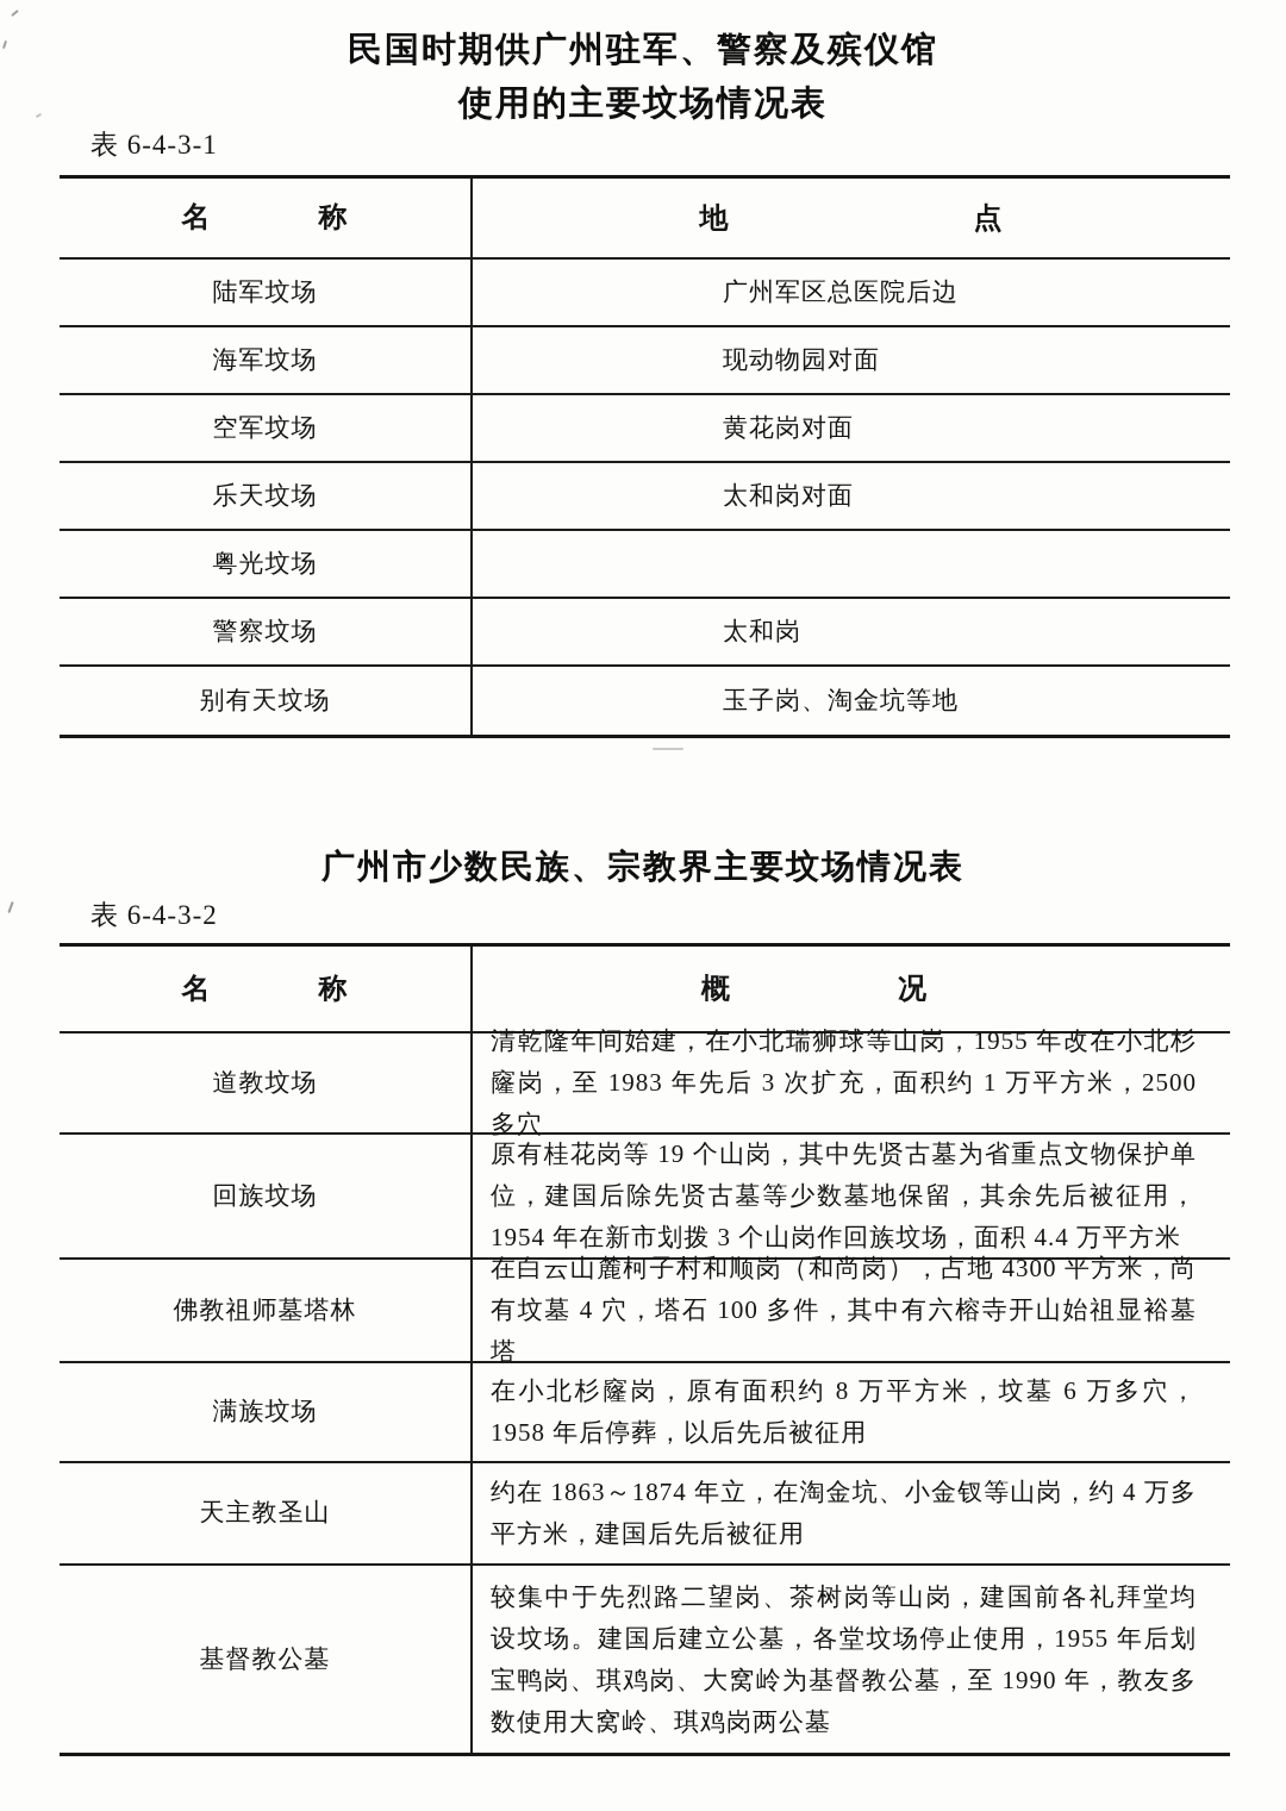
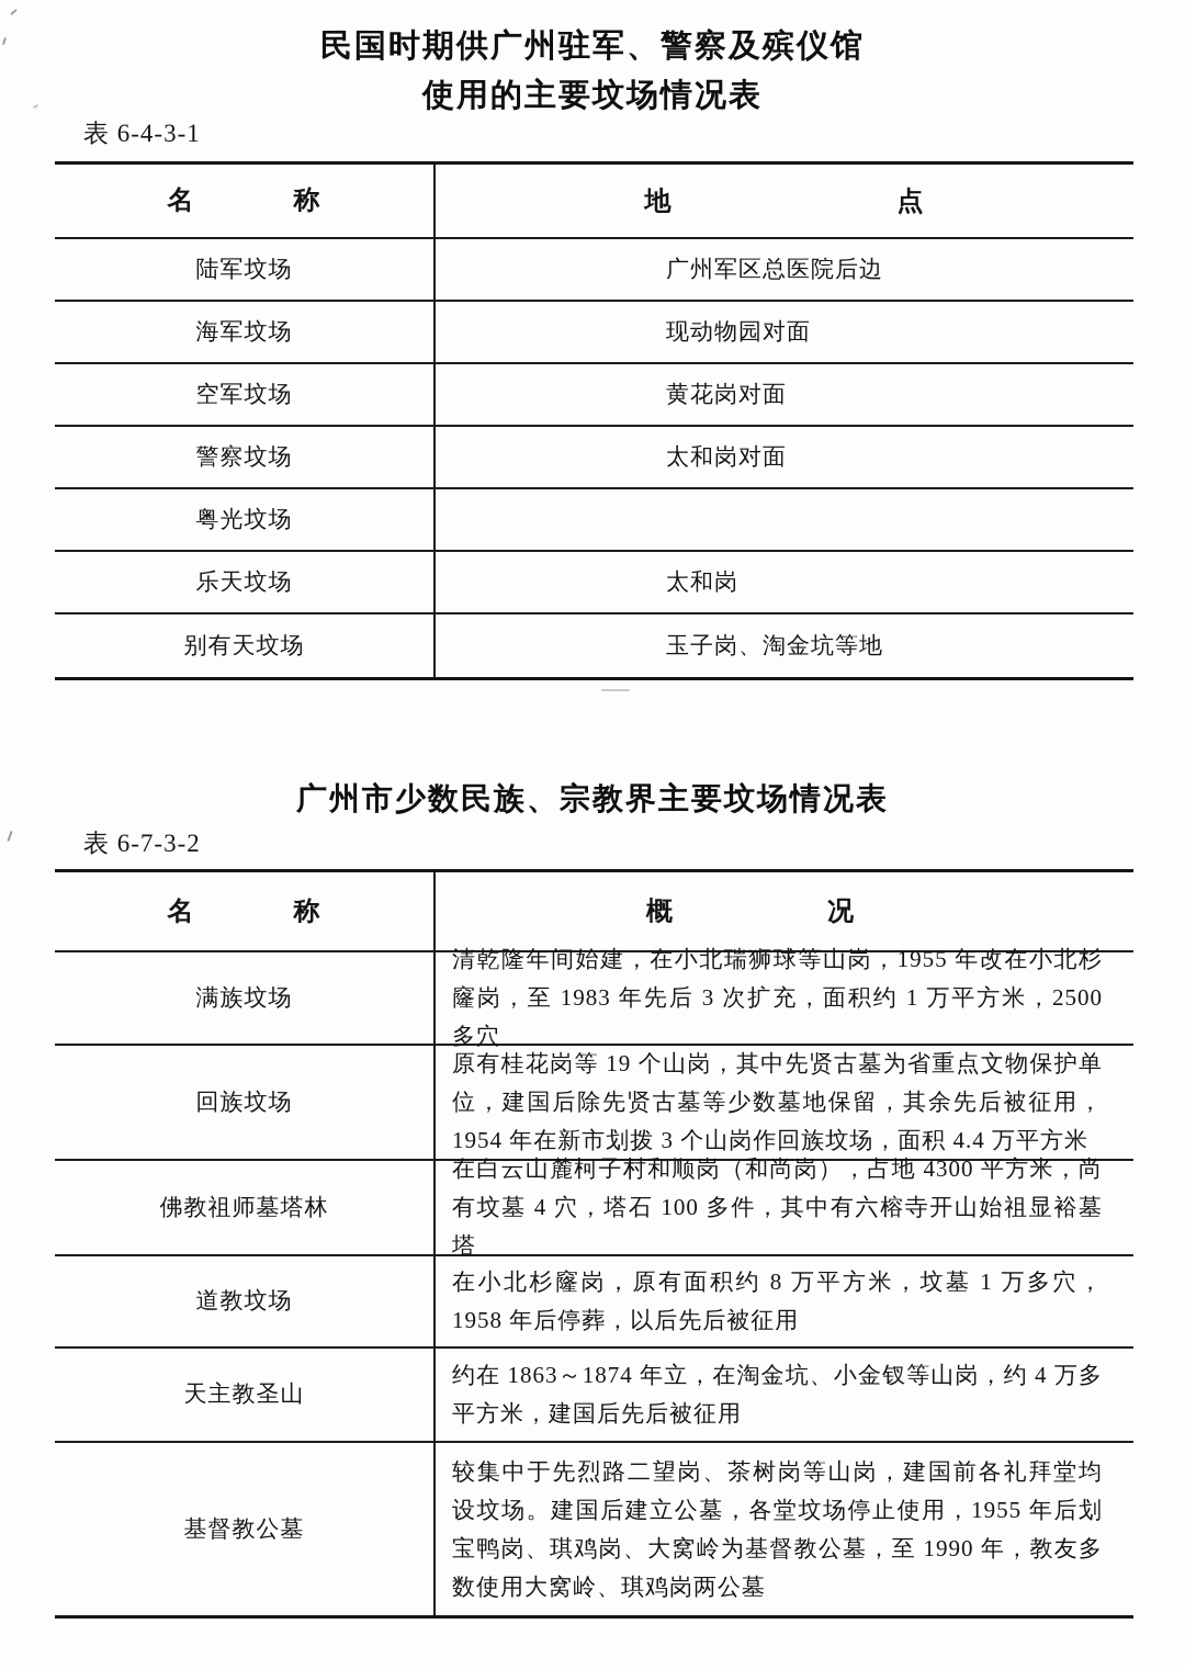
  民国时期供广州驻军、警察及殡仪馆
  使用的主要坟场情况表
  表 6-4-3-1
  名
  称
  地
  点
  陆军坟场
  广州军区总医院后边
  海军坟场
  现动物园对面
  空军坟场
  黄花岗对面
- 乐天坟场
+ 警察坟场
  太和岗对面
  粤光坟场
- 警察坟场
+ 乐天坟场
  太和岗
  别有天坟场
  玉子岗、淘金坑等地
  广州市少数民族、宗教界主要坟场情况表
- 表 6-4-3-2
+ 表 6-7-3-2
  名
  称
  概
  况
- 道教坟场
+ 满族坟场
  清乾隆年间始建，在小北瑞狮球等山岗，1955 年改在小北杉窿岗，至 1983 年先后 3 次扩充，面积约 1 万平方米，2500 多穴
  回族坟场
  原有桂花岗等 19 个山岗，其中先贤古墓为省重点文物保护单位，建国后除先贤古墓等少数墓地保留，其余先后被征用，1954 年在新市划拨 3 个山岗作回族坟场，面积 4.4 万平方米
  佛教祖师墓塔林
  在白云山麓柯子村和顺岗（和尚岗），占地 4300 平方米，尚有坟墓 4 穴，塔石 100 多件，其中有六榕寺开山始祖显裕墓塔
- 满族坟场
+ 道教坟场
- 在小北杉窿岗，原有面积约 8 万平方米，坟墓 6 万多穴，1958 年后停葬，以后先后被征用
+ 在小北杉窿岗，原有面积约 8 万平方米，坟墓 1 万多穴，1958 年后停葬，以后先后被征用
  天主教圣山
  约在 1863～1874 年立，在淘金坑、小金钗等山岗，约 4 万多平方米，建国后先后被征用
  基督教公墓
  较集中于先烈路二望岗、茶树岗等山岗，建国前各礼拜堂均设坟场。建国后建立公墓，各堂坟场停止使用，1955 年后划宝鸭岗、琪鸡岗、大窝岭为基督教公墓，至 1990 年，教友多数使用大窝岭、琪鸡岗两公墓
